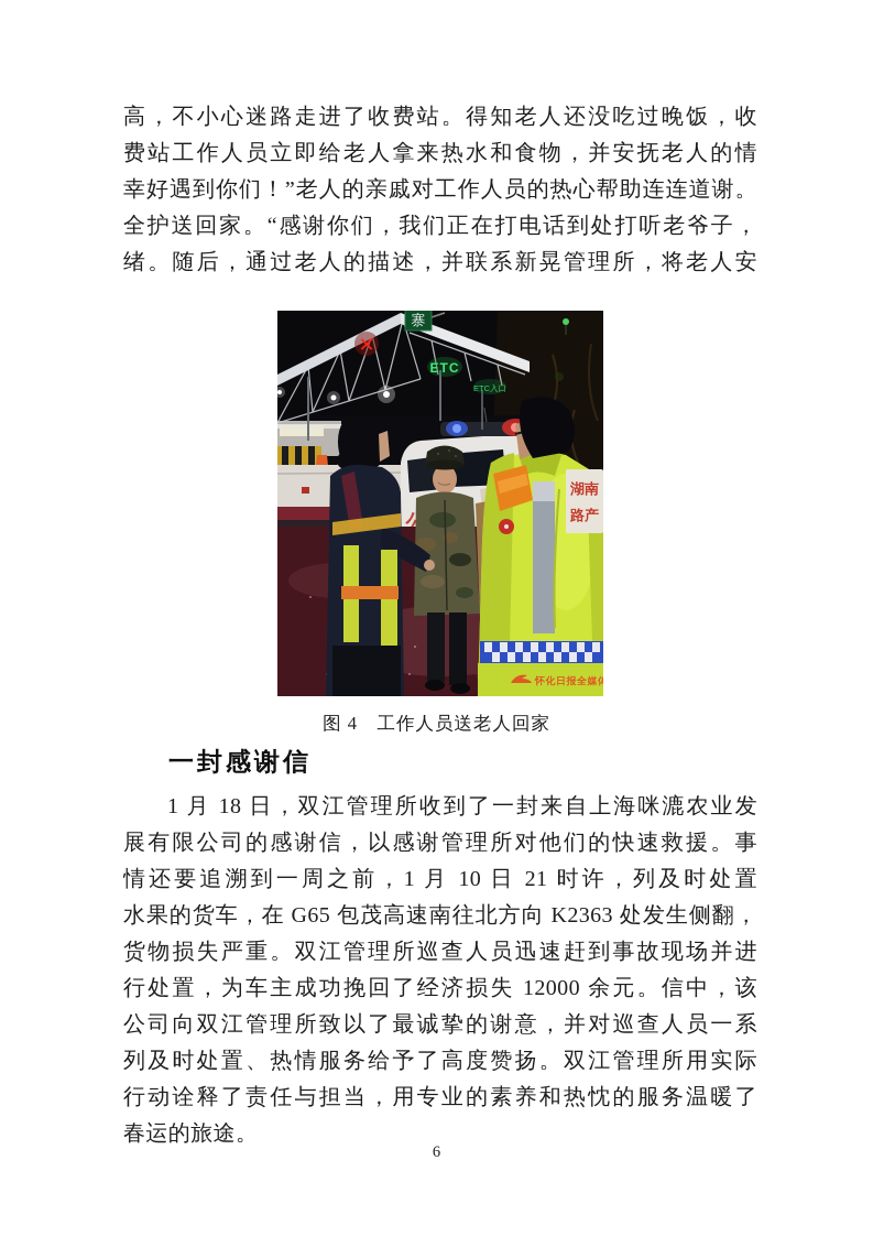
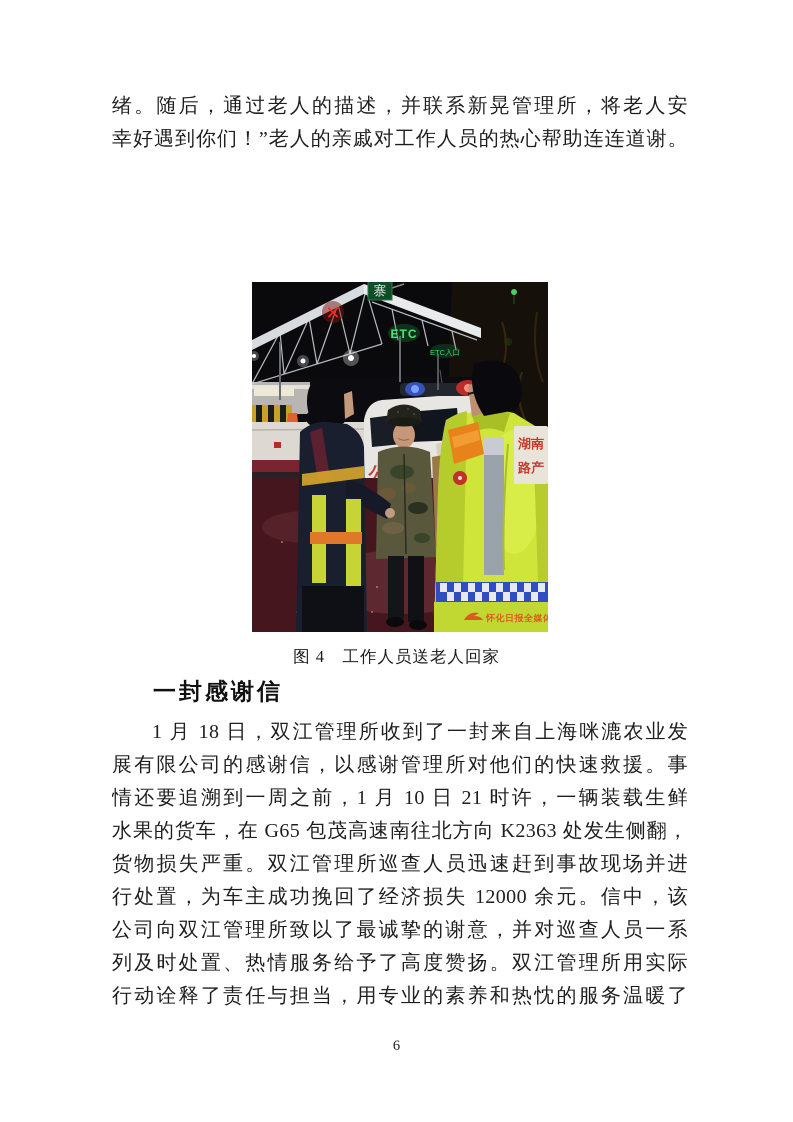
- 高，不小心迷路走进了收费站。得知老人还没吃过晚饭，收
- 费站工作人员立即给老人拿来热水和食物，并安抚老人的情
- 幸好遇到你们！”老人的亲戚对工作人员的热心帮助连连道谢。
+ 绪。随后，通过老人的描述，并联系新晃管理所，将老人安
- 全护送回家。“感谢你们，我们正在打电话到处打听老爷子，
- 绪。随后，通过老人的描述，并联系新晃管理所，将老人安
+ 幸好遇到你们！”老人的亲戚对工作人员的热心帮助连连道谢。
  寨
  ✕
  ETC
  ETC入口
  湖南
  路产
  怀化日报全媒体
  图 4 工作人员送老人回家
  一封感谢信
  1 月 18 日，双江管理所收到了一封来自上海咪漉农业发
  展有限公司的感谢信，以感谢管理所对他们的快速救援。事
- 情还要追溯到一周之前，1 月 10 日 21 时许，列及时处置
+ 情还要追溯到一周之前，1 月 10 日 21 时许，一辆装载生鲜
  水果的货车，在 G65 包茂高速南往北方向 K2363 处发生侧翻，
  货物损失严重。双江管理所巡查人员迅速赶到事故现场并进
  行处置，为车主成功挽回了经济损失 12000 余元。信中，该
  公司向双江管理所致以了最诚挚的谢意，并对巡查人员一系
  列及时处置、热情服务给予了高度赞扬。双江管理所用实际
  行动诠释了责任与担当，用专业的素养和热忱的服务温暖了
- 春运的旅途。
  6
